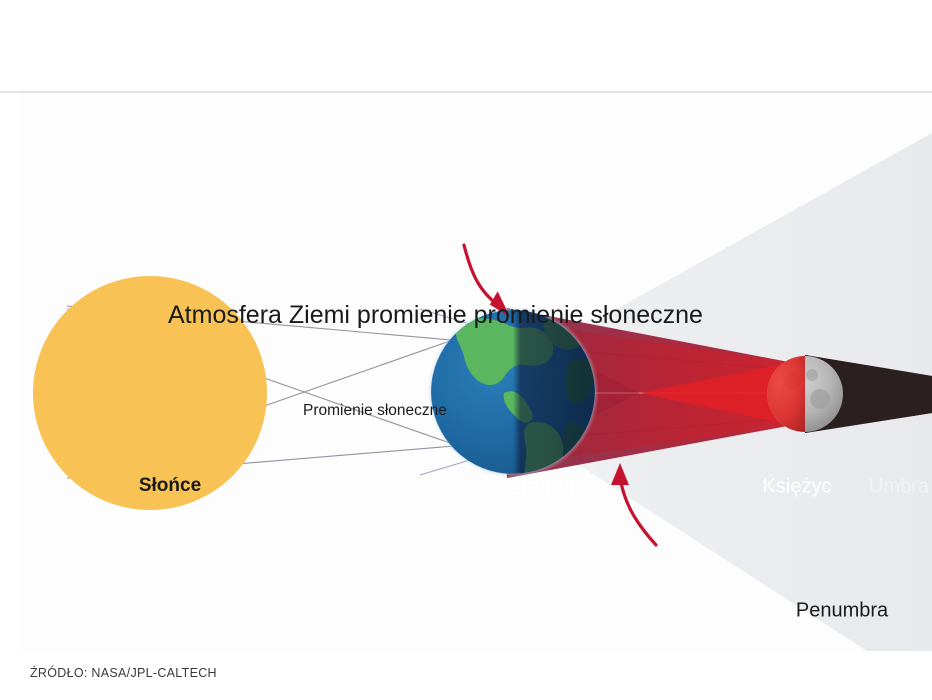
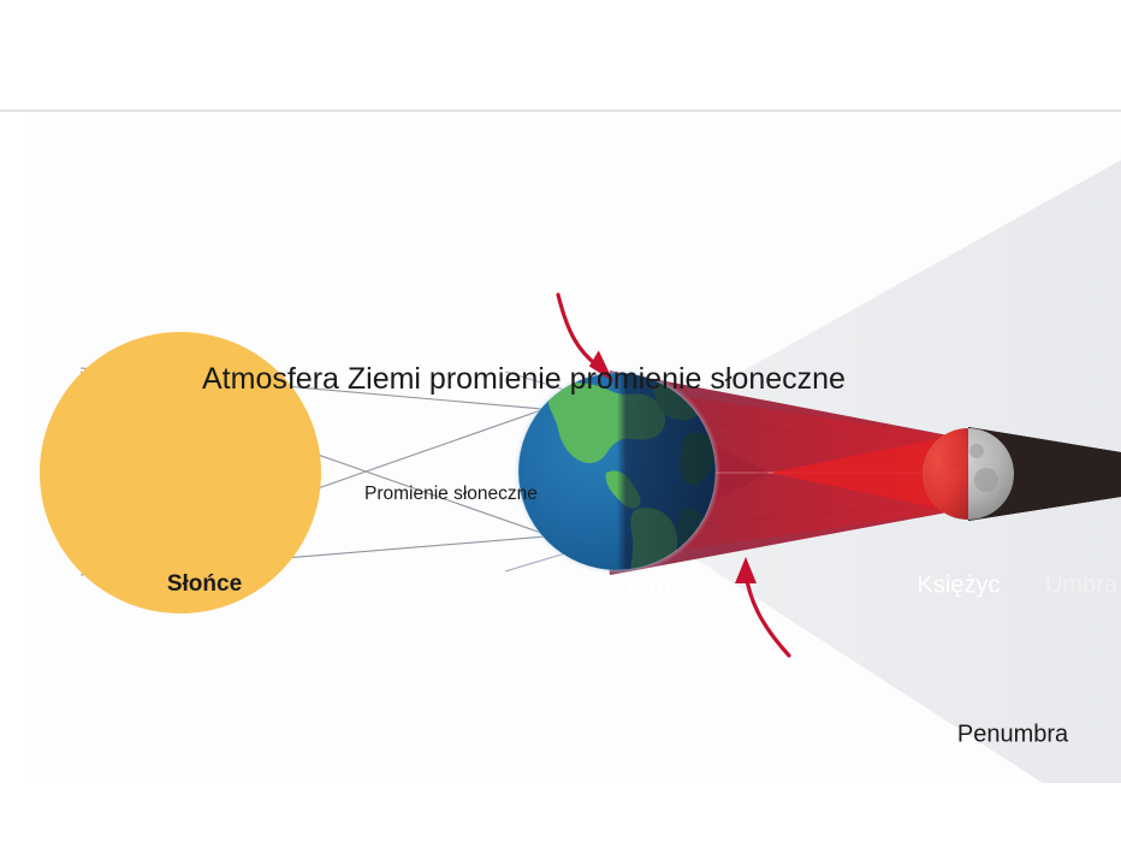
  Atmosfera Ziemi promienie promienie słoneczne
  Promienie słoneczne
  Słońce
  Ziemia
  Penumbra
- ŹRÓDŁO: NASA/JPL-CALTECH
